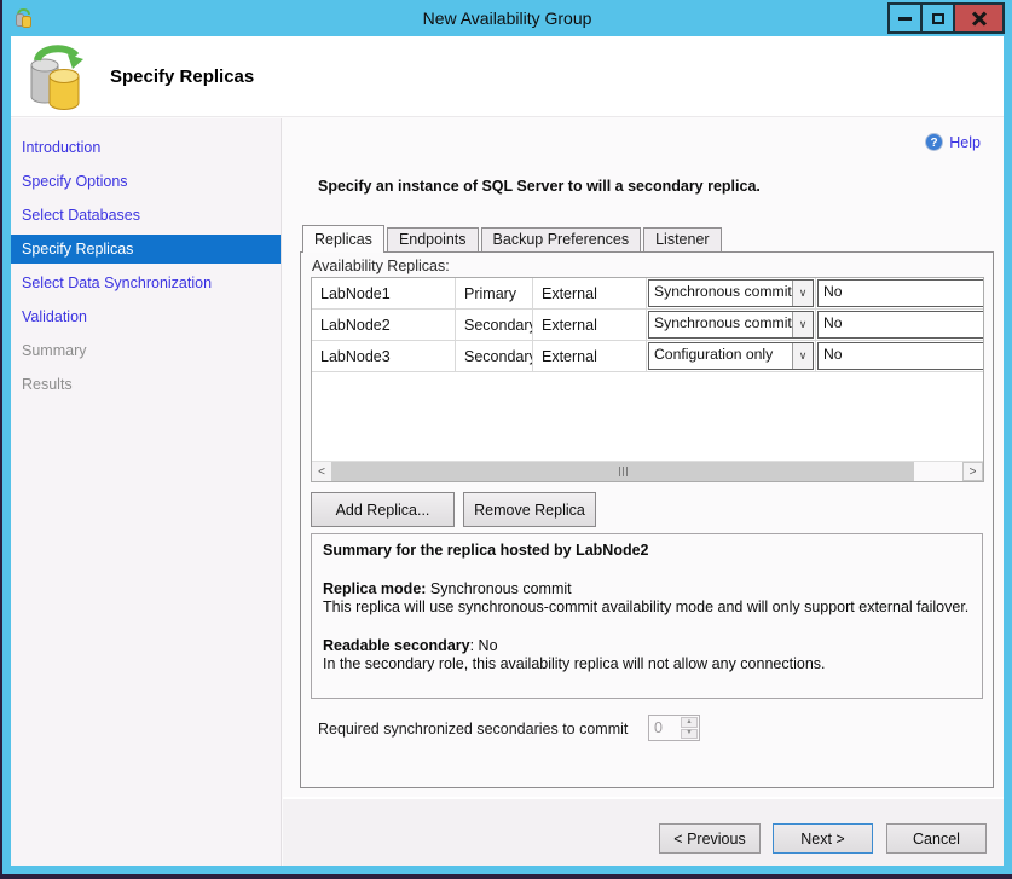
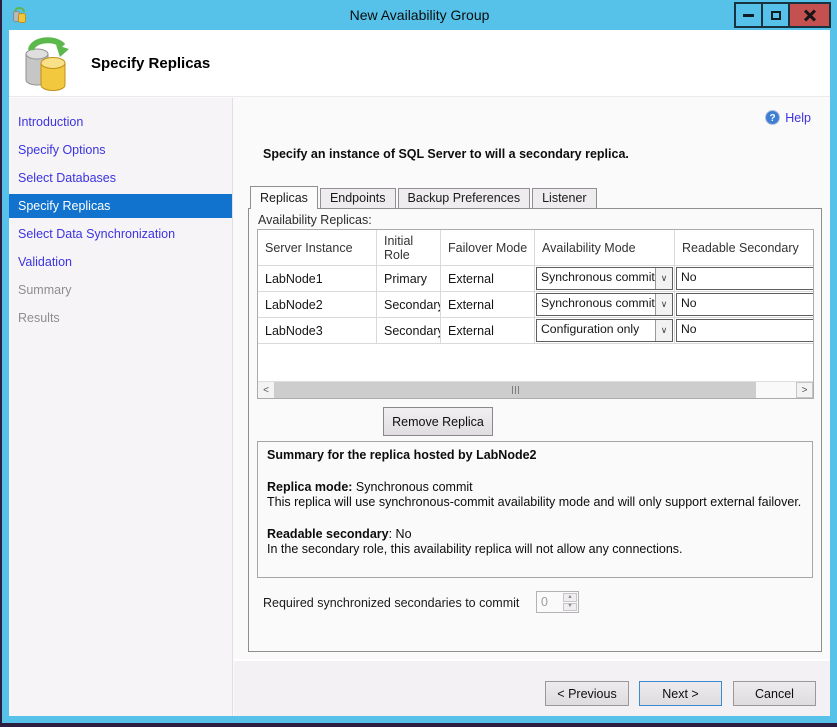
  New Availability Group
  Specify Replicas
  Introduction
  Specify Options
  Select Databases
  Specify Replicas
  Select Data Synchronization
  Validation
  Summary
  Results
  ?
  Help
  Specify an instance of SQL Server to will a secondary replica.
  Replicas
  Endpoints
  Backup Preferences
  Listener
  Availability Replicas:
+ Server Instance
+ Initial Role
+ Failover Mode
+ Availability Mode
+ Readable Secondary
  LabNode1
  Primary
  External
  Synchronous commit
  ∨
  No
  LabNode2
  Secondary
  External
  Synchronous commit
  ∨
  No
  LabNode3
  Secondary
  External
  Configuration only
  ∨
  No
  <
  >
- Add Replica...
  Remove Replica
  Summary for the replica hosted by LabNode2
  Replica mode: Synchronous commit
  This replica will use synchronous-commit availability mode and will only support external failover.
  Readable secondary: No
  In the secondary role, this availability replica will not allow any connections.
  Required synchronized secondaries to commit
  0
  < Previous
  Next >
  Cancel
